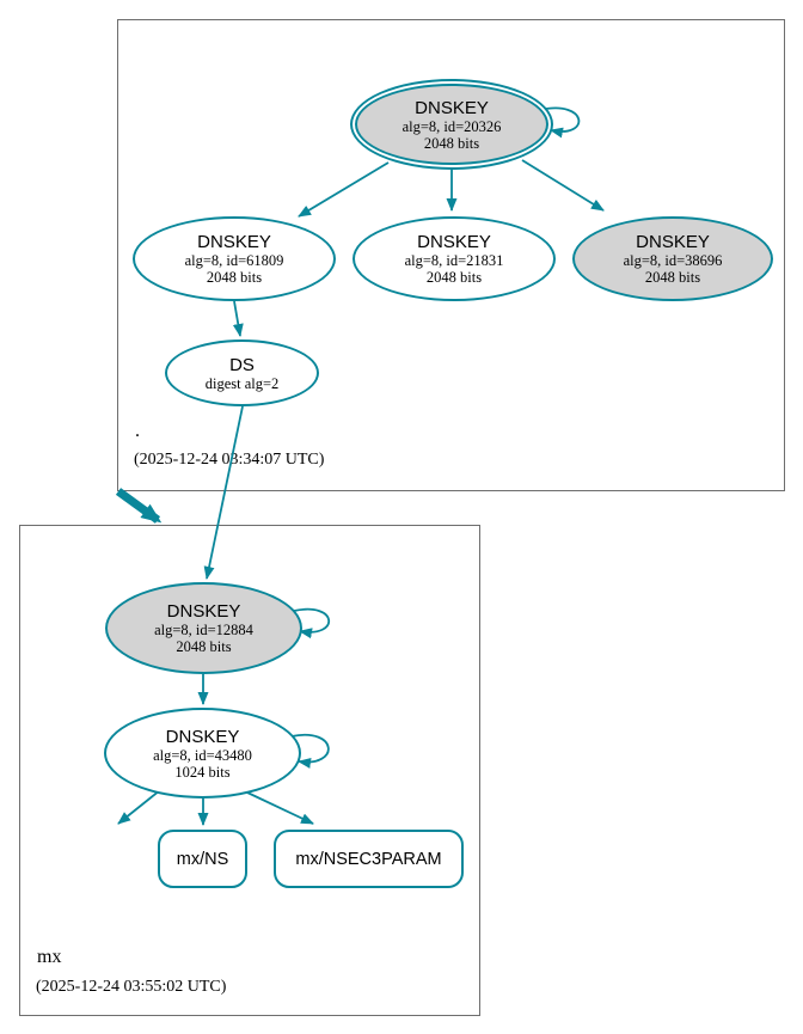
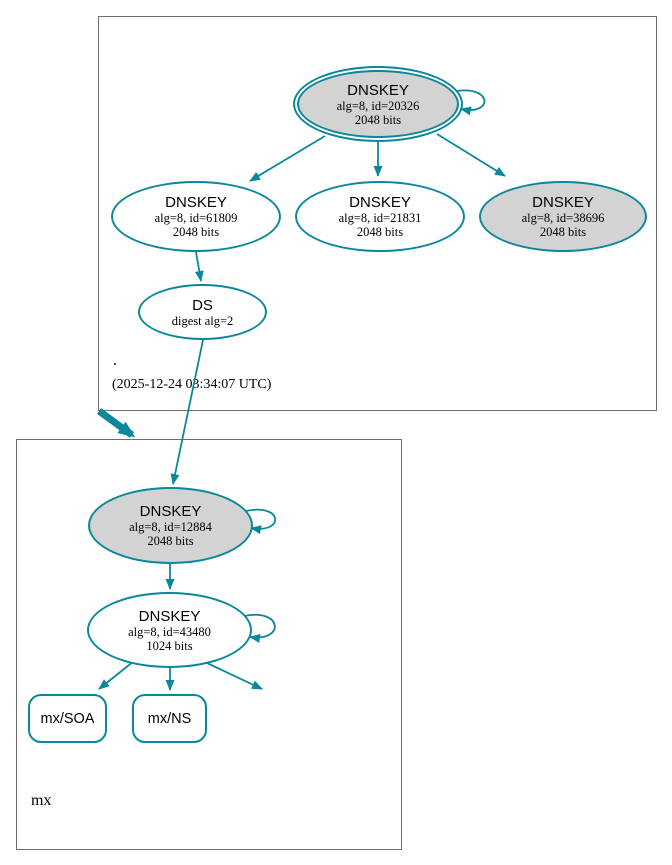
  .
  (2025-12-24 03:34:07 UTC)
  mx
- (2025-12-24 03:55:02 UTC)
  DNSKEY
  alg=8, id=20326
  2048 bits
  DNSKEY
  alg=8, id=61809
  2048 bits
  DNSKEY
  alg=8, id=21831
  2048 bits
  DNSKEY
  alg=8, id=38696
  2048 bits
  DS
  digest alg=2
  DNSKEY
  alg=8, id=12884
  2048 bits
  DNSKEY
  alg=8, id=43480
  1024 bits
+ mx/SOA
  mx/NS
- mx/NSEC3PARAM
